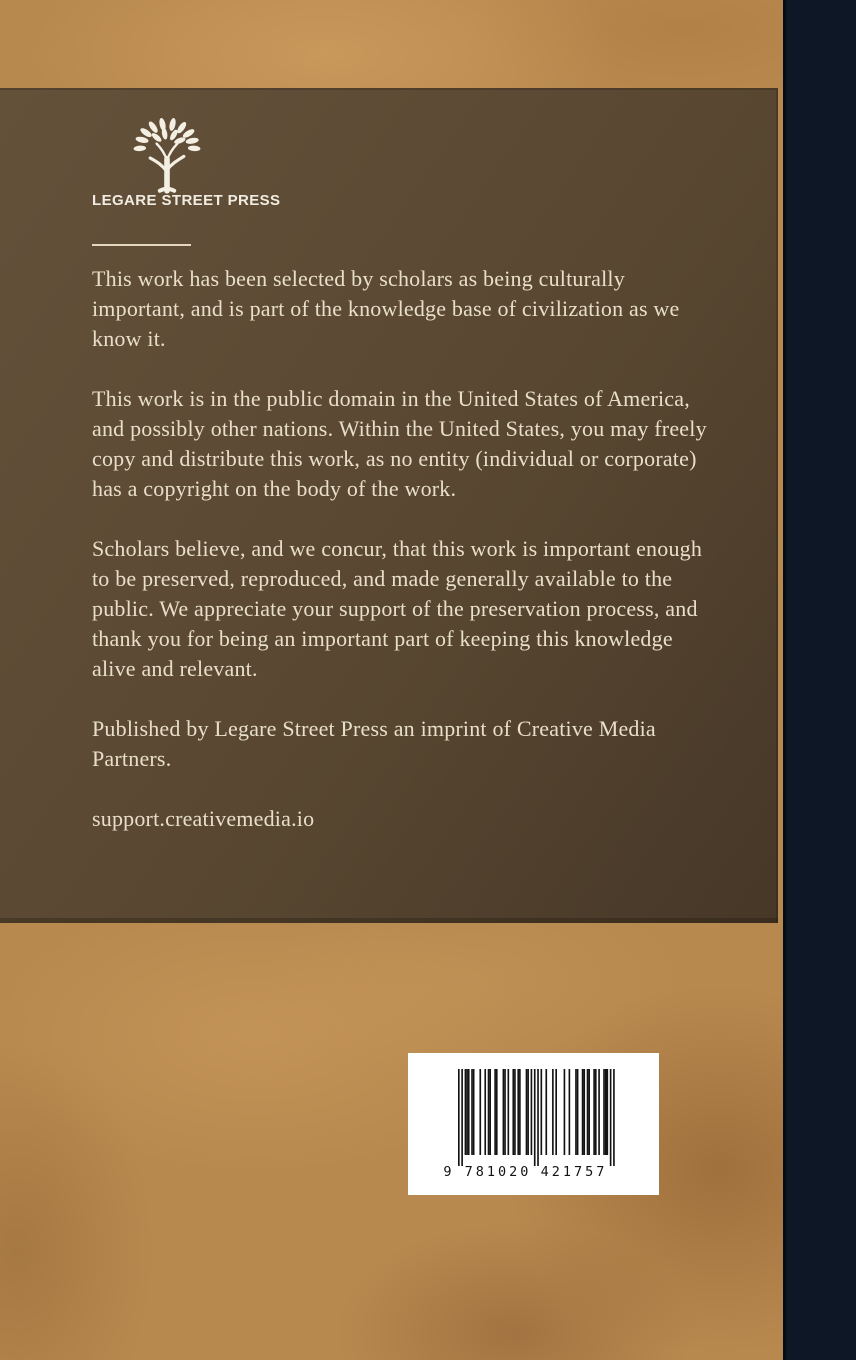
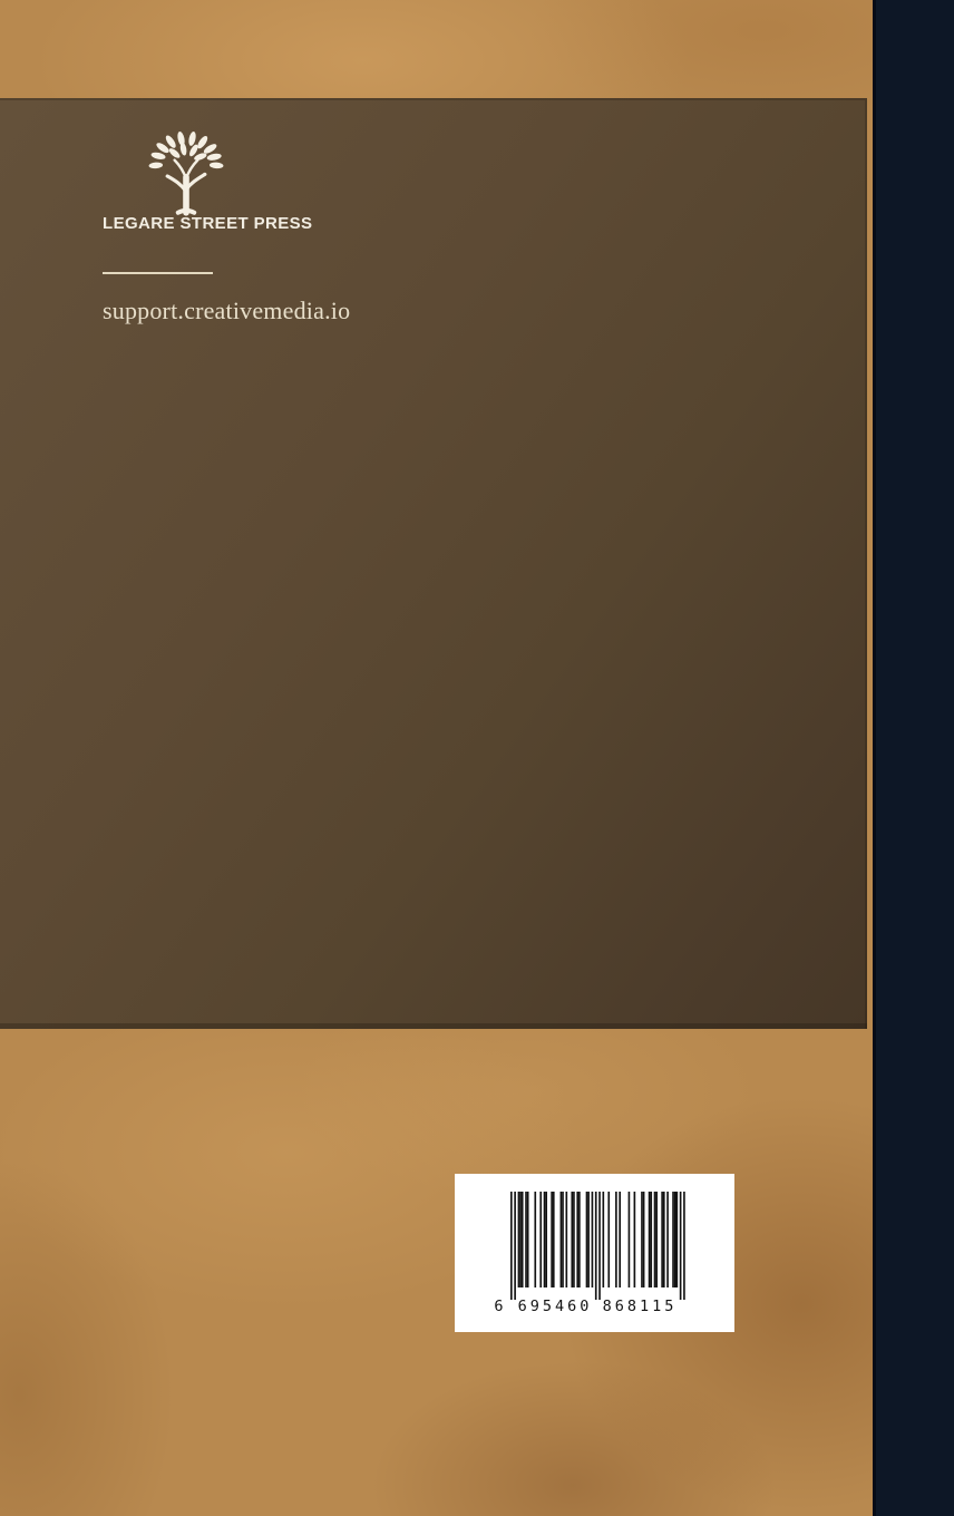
  LEGARE STREET PRESS
- This work has been selected by scholars as being culturally important, and is part of the knowledge base of civilization as we know it.
- This work is in the public domain in the United States of America, and possibly other nations. Within the United States, you may freely copy and distribute this work, as no entity (individual or corporate) has a copyright on the body of the work.
- Scholars believe, and we concur, that this work is important enough to be preserved, reproduced, and made generally available to the public. We appreciate your support of the preservation process, and thank you for being an important part of keeping this knowledge alive and relevant.
- Published by Legare Street Press an imprint of Creative Media Partners.
  support.creativemedia.io
- 9
+ 6
- 781020
+ 695460
- 421757
+ 868115
